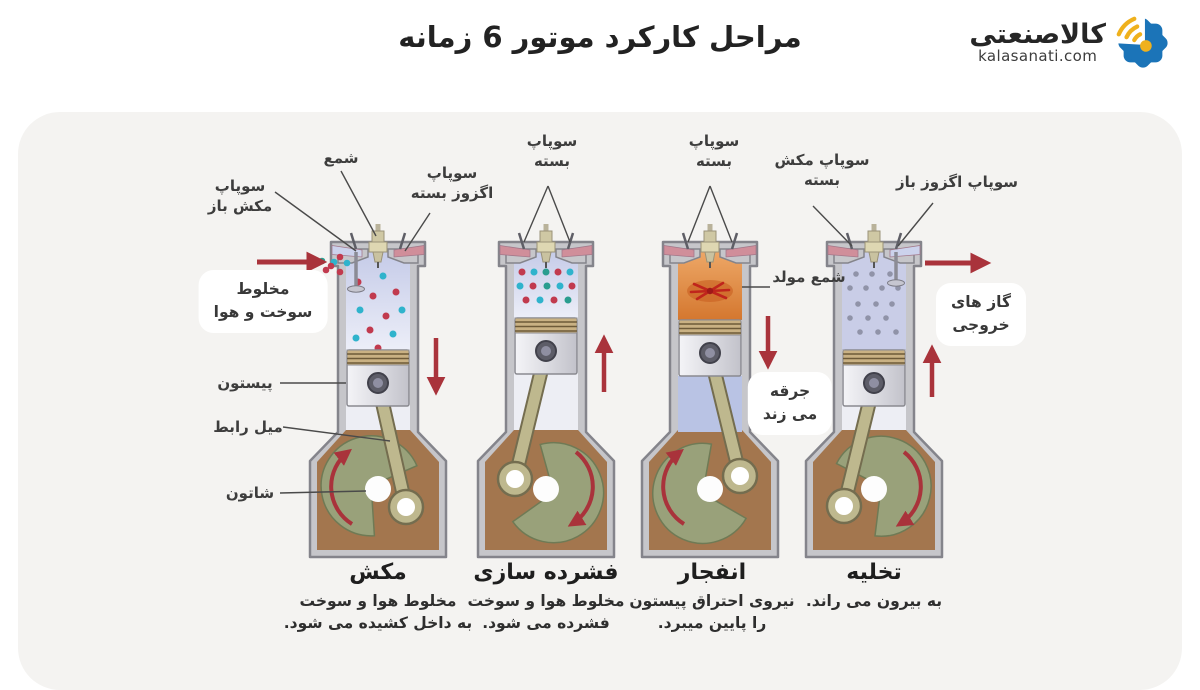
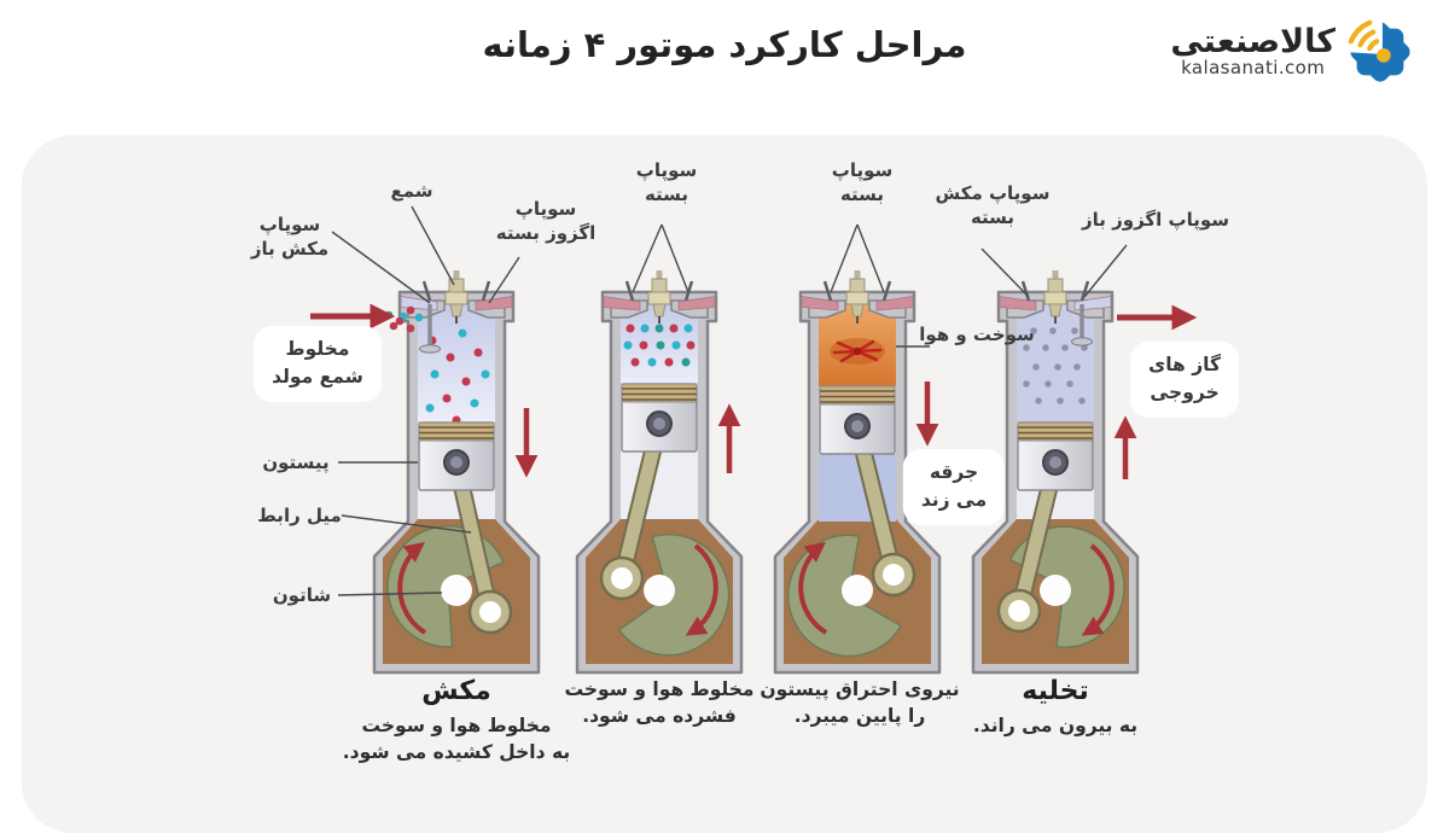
- مراحل کارکرد موتور 6 زمانه
+ مراحل کارکرد موتور ۴ زمانه
  کالاصنعتی
  kalasanati.com
  سوپاپ
  مکش باز
  شمع
  سوپاپ
  اگزوز بسته
  مخلوط
- سوخت و هوا
+ شمع مولد
  پیستون
  میل رابط
  شاتون
  سوپاپ
  بسته
  سوپاپ
  بسته
  سوپاپ مکش
  بسته
  سوپاپ اگزوز باز
- شمع مولد
+ سوخت و هوا
  جرقه
  می زند
  گاز های
  خروجی
  مکش
  مخلوط هوا و سوخت
  به داخل کشیده می شود.
- فشرده سازی
  مخلوط هوا و سوخت
  فشرده می شود.
- انفجار
  نیروی احتراق پیستون
  را پایین میبرد.
  تخلیه
  به بیرون می راند.
